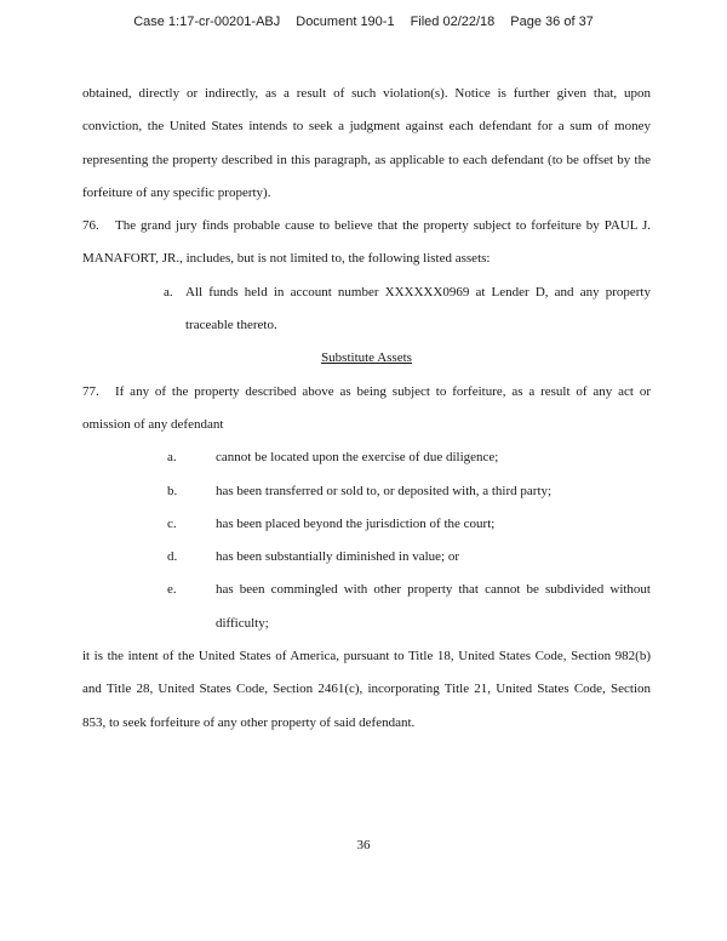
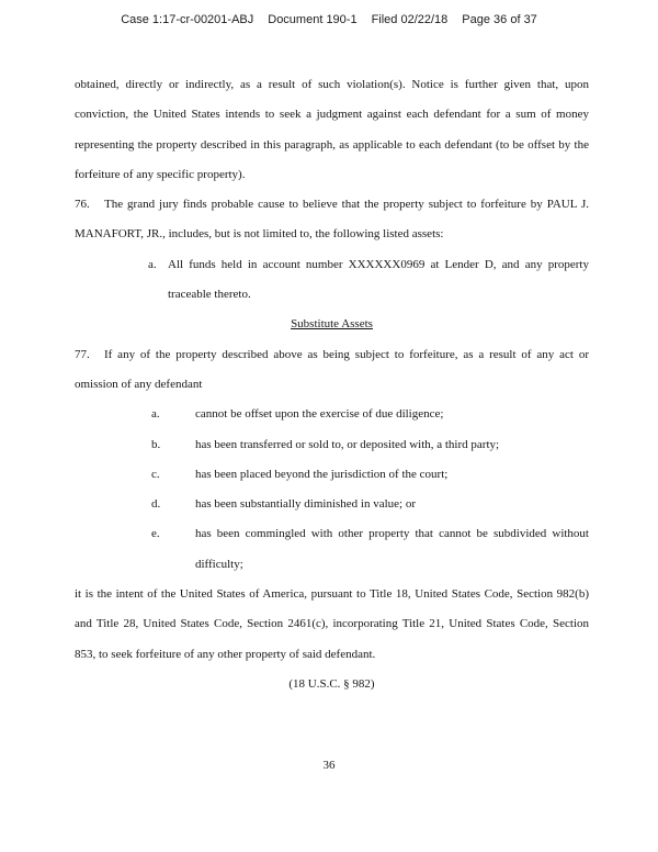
  Case 1:17-cr-00201-ABJ
  Document 190-1
  Filed 02/22/18
  Page 36 of 37
  obtained, directly or indirectly, as a result of such violation(s). Notice is further given that, upon conviction, the United States intends to seek a judgment against each defendant for a sum of money representing the property described in this paragraph, as applicable to each defendant (to be offset by the forfeiture of any specific property).
  76. The grand jury finds probable cause to believe that the property subject to forfeiture by PAUL J. MANAFORT, JR., includes, but is not limited to, the following listed assets:
  a.
  All funds held in account number XXXXXX0969 at Lender D, and any property traceable thereto.
  Substitute Assets
  77. If any of the property described above as being subject to forfeiture, as a result of any act or omission of any defendant
  a.
- cannot be located upon the exercise of due diligence;
+ cannot be offset upon the exercise of due diligence;
  b.
  has been transferred or sold to, or deposited with, a third party;
  c.
  has been placed beyond the jurisdiction of the court;
  d.
  has been substantially diminished in value; or
  e.
  has been commingled with other property that cannot be subdivided without difficulty;
  it is the intent of the United States of America, pursuant to Title 18, United States Code, Section 982(b) and Title 28, United States Code, Section 2461(c), incorporating Title 21, United States Code, Section 853, to seek forfeiture of any other property of said defendant.
+ (18 U.S.C. § 982)
  36
